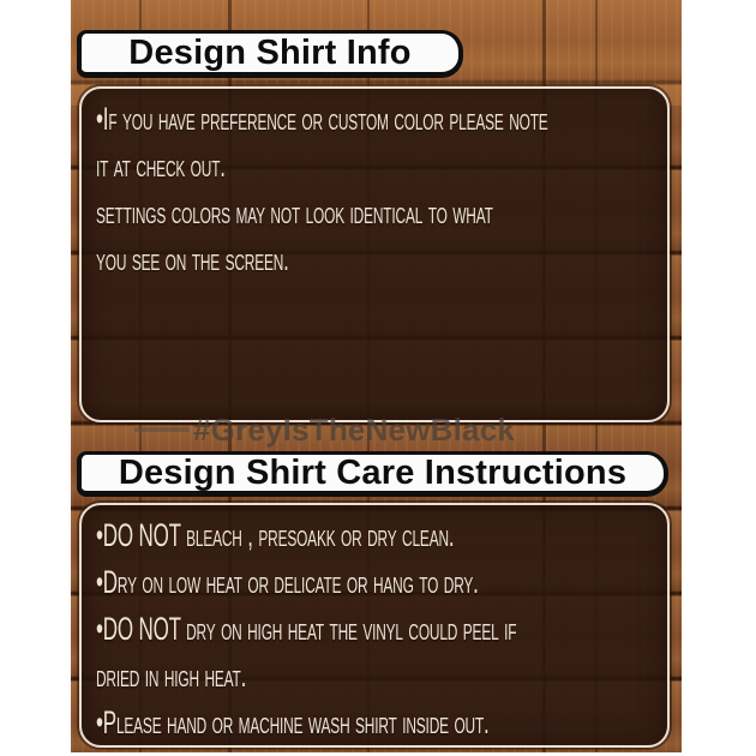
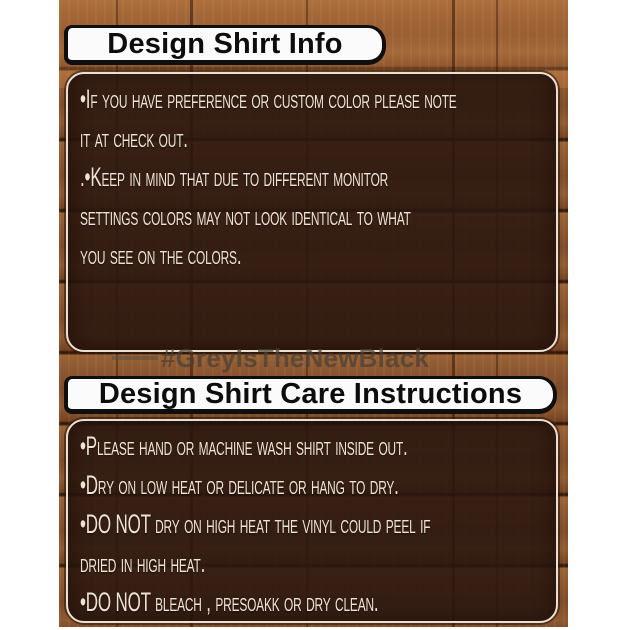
  Design Shirt Info
  •If you have preference or custom color please note
  it at check out.
+ .•Keep in mind that due to different monitor
  settings colors may not look identical to what
- you see on the screen.
+ you see on the colors.
  #GreyIsTheNewBlack
  Design Shirt Care Instructions
- •DO NOT bleach , presoakk or dry clean.
+ •Please hand or machine wash shirt inside out.
  •Dry on low heat or delicate or hang to dry.
  •DO NOT dry on high heat the vinyl could peel if
  dried in high heat.
- •Please hand or machine wash shirt inside out.
+ •DO NOT bleach , presoakk or dry clean.
